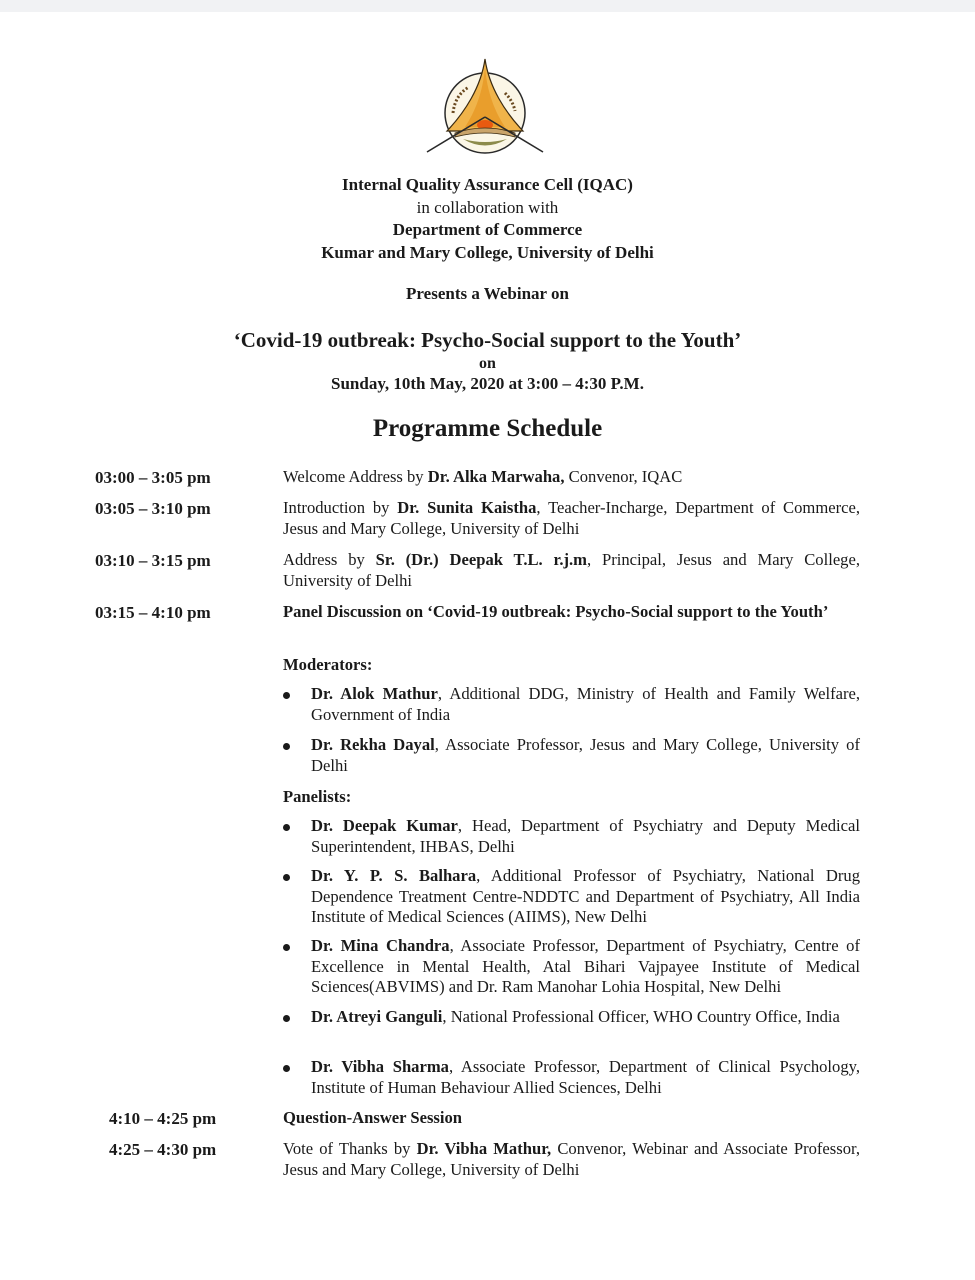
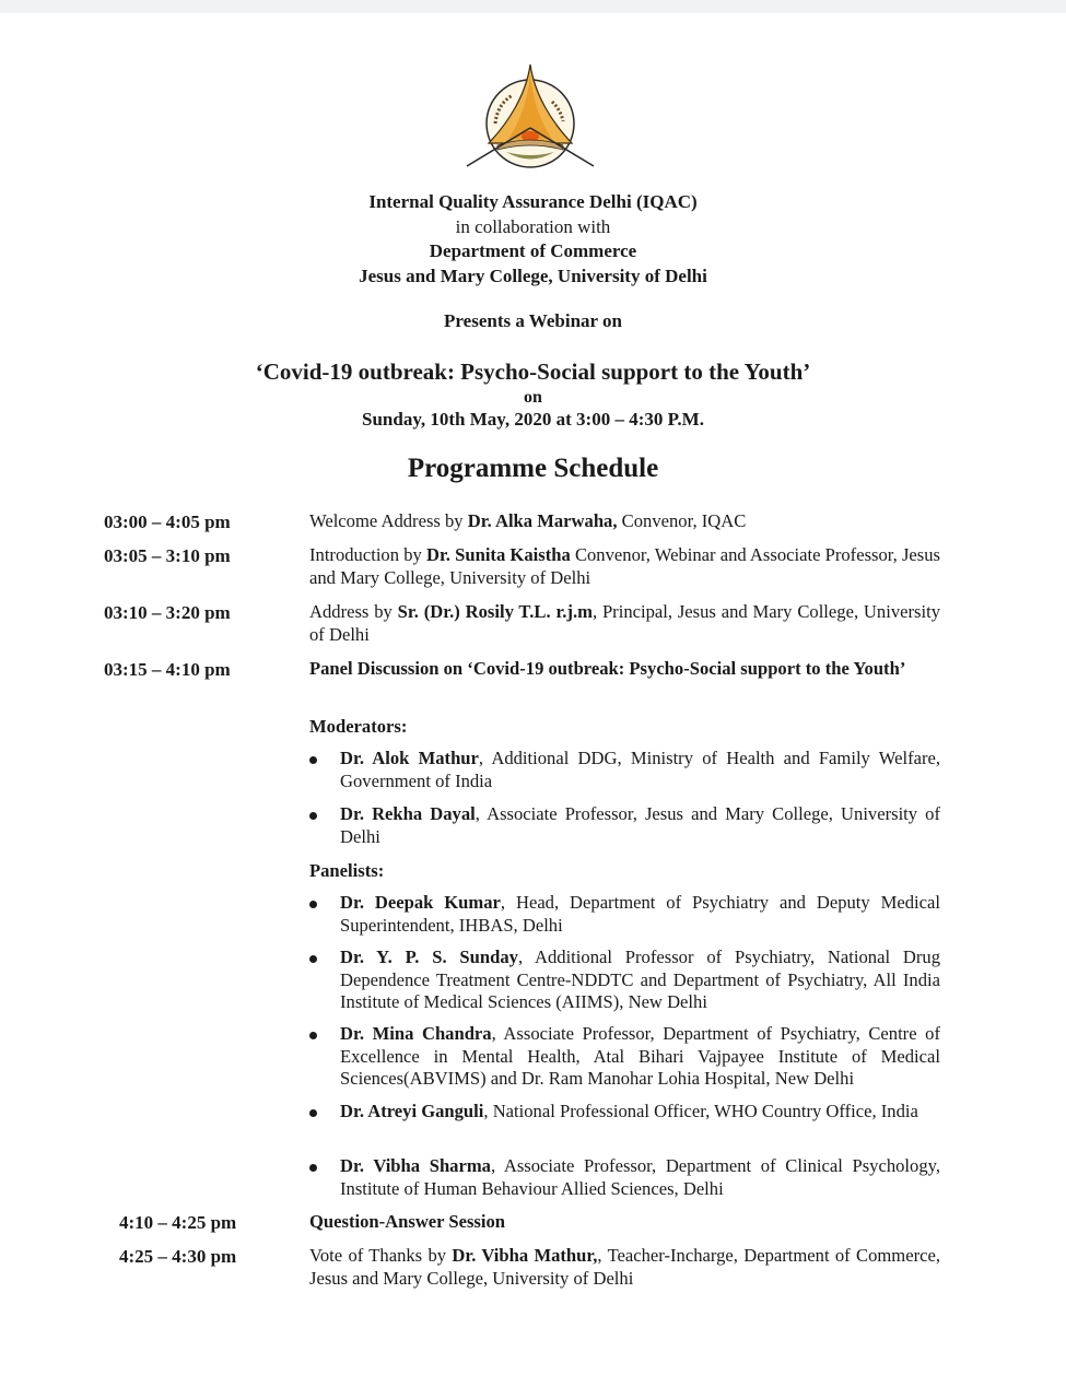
- Internal Quality Assurance Cell (IQAC)
+ Internal Quality Assurance Delhi (IQAC)
  in collaboration with
  Department of Commerce
- Kumar and Mary College, University of Delhi
+ Jesus and Mary College, University of Delhi
  Presents a Webinar on
  ‘Covid-19 outbreak: Psycho-Social support to the Youth’
  on
  Sunday, 10th May, 2020 at 3:00 – 4:30 P.M.
  Programme Schedule
- 03:00 – 3:05 pm
+ 03:00 – 4:05 pm
  Welcome Address by Dr. Alka Marwaha, Convenor, IQAC
  03:05 – 3:10 pm
- Introduction by Dr. Sunita Kaistha, Teacher-Incharge, Department of Commerce, Jesus and Mary College, University of Delhi
+ Introduction by Dr. Sunita Kaistha Convenor, Webinar and Associate Professor, Jesus and Mary College, University of Delhi
- 03:10 – 3:15 pm
+ 03:10 – 3:20 pm
- Address by Sr. (Dr.) Deepak T.L. r.j.m, Principal, Jesus and Mary College, University of Delhi
+ Address by Sr. (Dr.) Rosily T.L. r.j.m, Principal, Jesus and Mary College, University of Delhi
  03:15 – 4:10 pm
  Panel Discussion on ‘Covid-19 outbreak: Psycho-Social support to the Youth’
  Moderators:
  Dr. Alok Mathur, Additional DDG, Ministry of Health and Family Welfare, Government of India
  Dr. Rekha Dayal, Associate Professor, Jesus and Mary College, University of Delhi
  Panelists:
  Dr. Deepak Kumar, Head, Department of Psychiatry and Deputy Medical Superintendent, IHBAS, Delhi
- Dr. Y. P. S. Balhara, Additional Professor of Psychiatry, National Drug Dependence Treatment Centre-NDDTC and Department of Psychiatry, All India Institute of Medical Sciences (AIIMS), New Delhi
+ Dr. Y. P. S. Sunday, Additional Professor of Psychiatry, National Drug Dependence Treatment Centre-NDDTC and Department of Psychiatry, All India Institute of Medical Sciences (AIIMS), New Delhi
  Dr. Mina Chandra, Associate Professor, Department of Psychiatry, Centre of Excellence in Mental Health, Atal Bihari Vajpayee Institute of Medical Sciences(ABVIMS) and Dr. Ram Manohar Lohia Hospital, New Delhi
  Dr. Atreyi Ganguli, National Professional Officer, WHO Country Office, India
  Dr. Vibha Sharma, Associate Professor, Department of Clinical Psychology, Institute of Human Behaviour Allied Sciences, Delhi
  4:10 – 4:25 pm
  Question-Answer Session
  4:25 – 4:30 pm
- Vote of Thanks by Dr. Vibha Mathur, Convenor, Webinar and Associate Professor, Jesus and Mary College, University of Delhi
+ Vote of Thanks by Dr. Vibha Mathur,, Teacher-Incharge, Department of Commerce, Jesus and Mary College, University of Delhi
